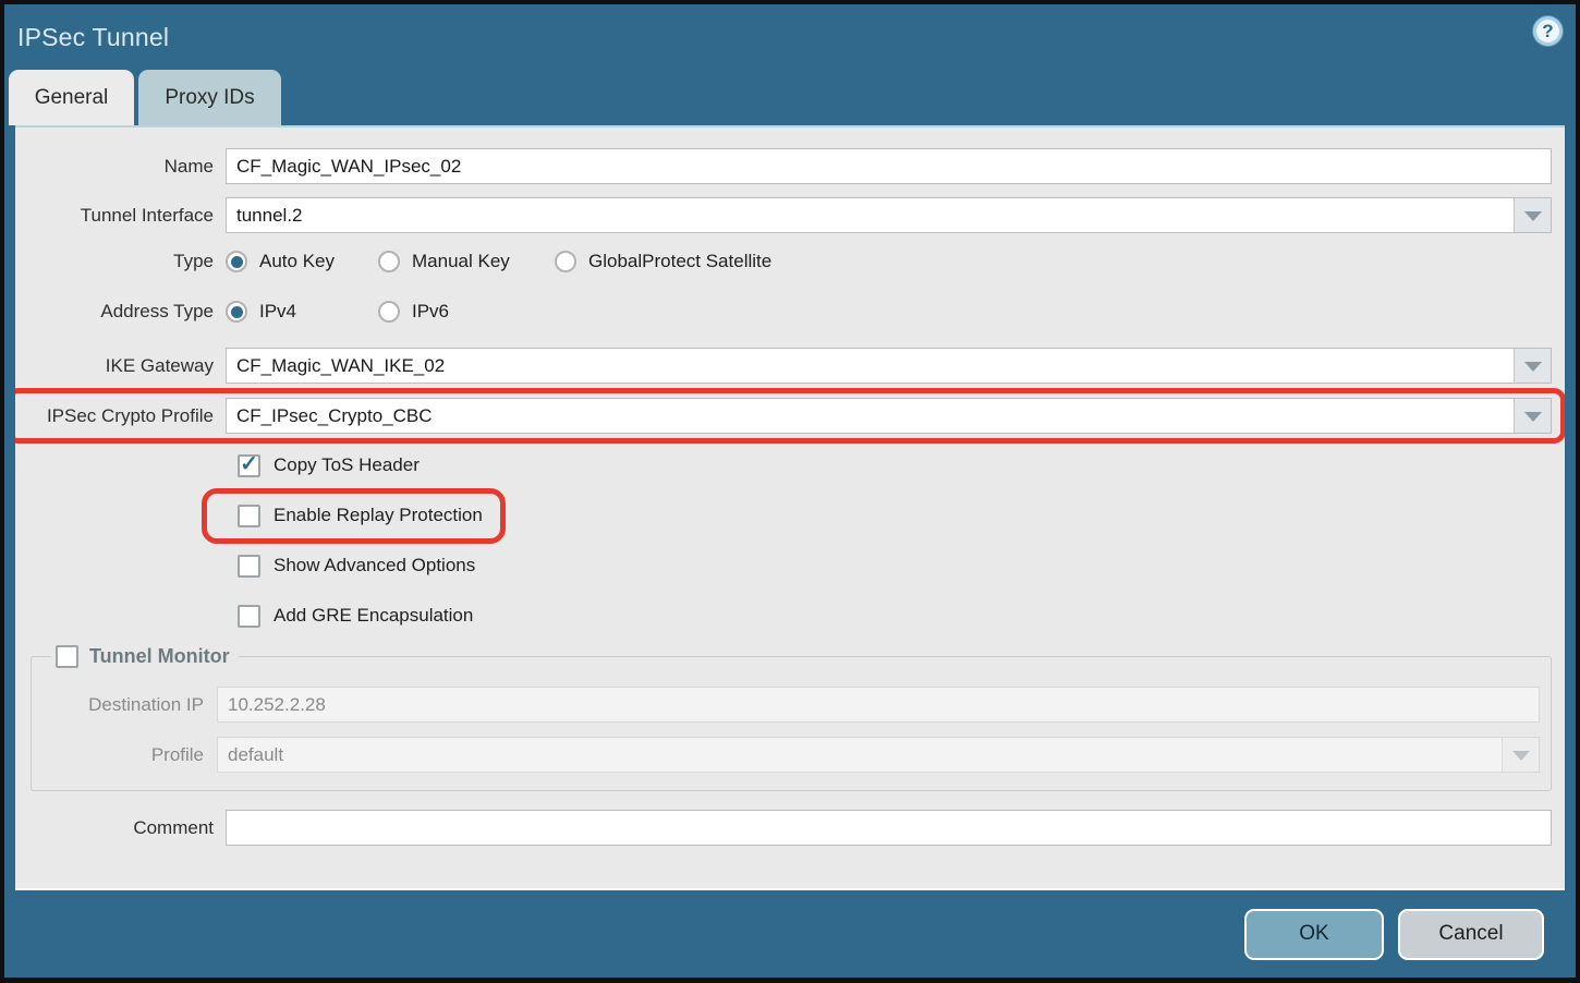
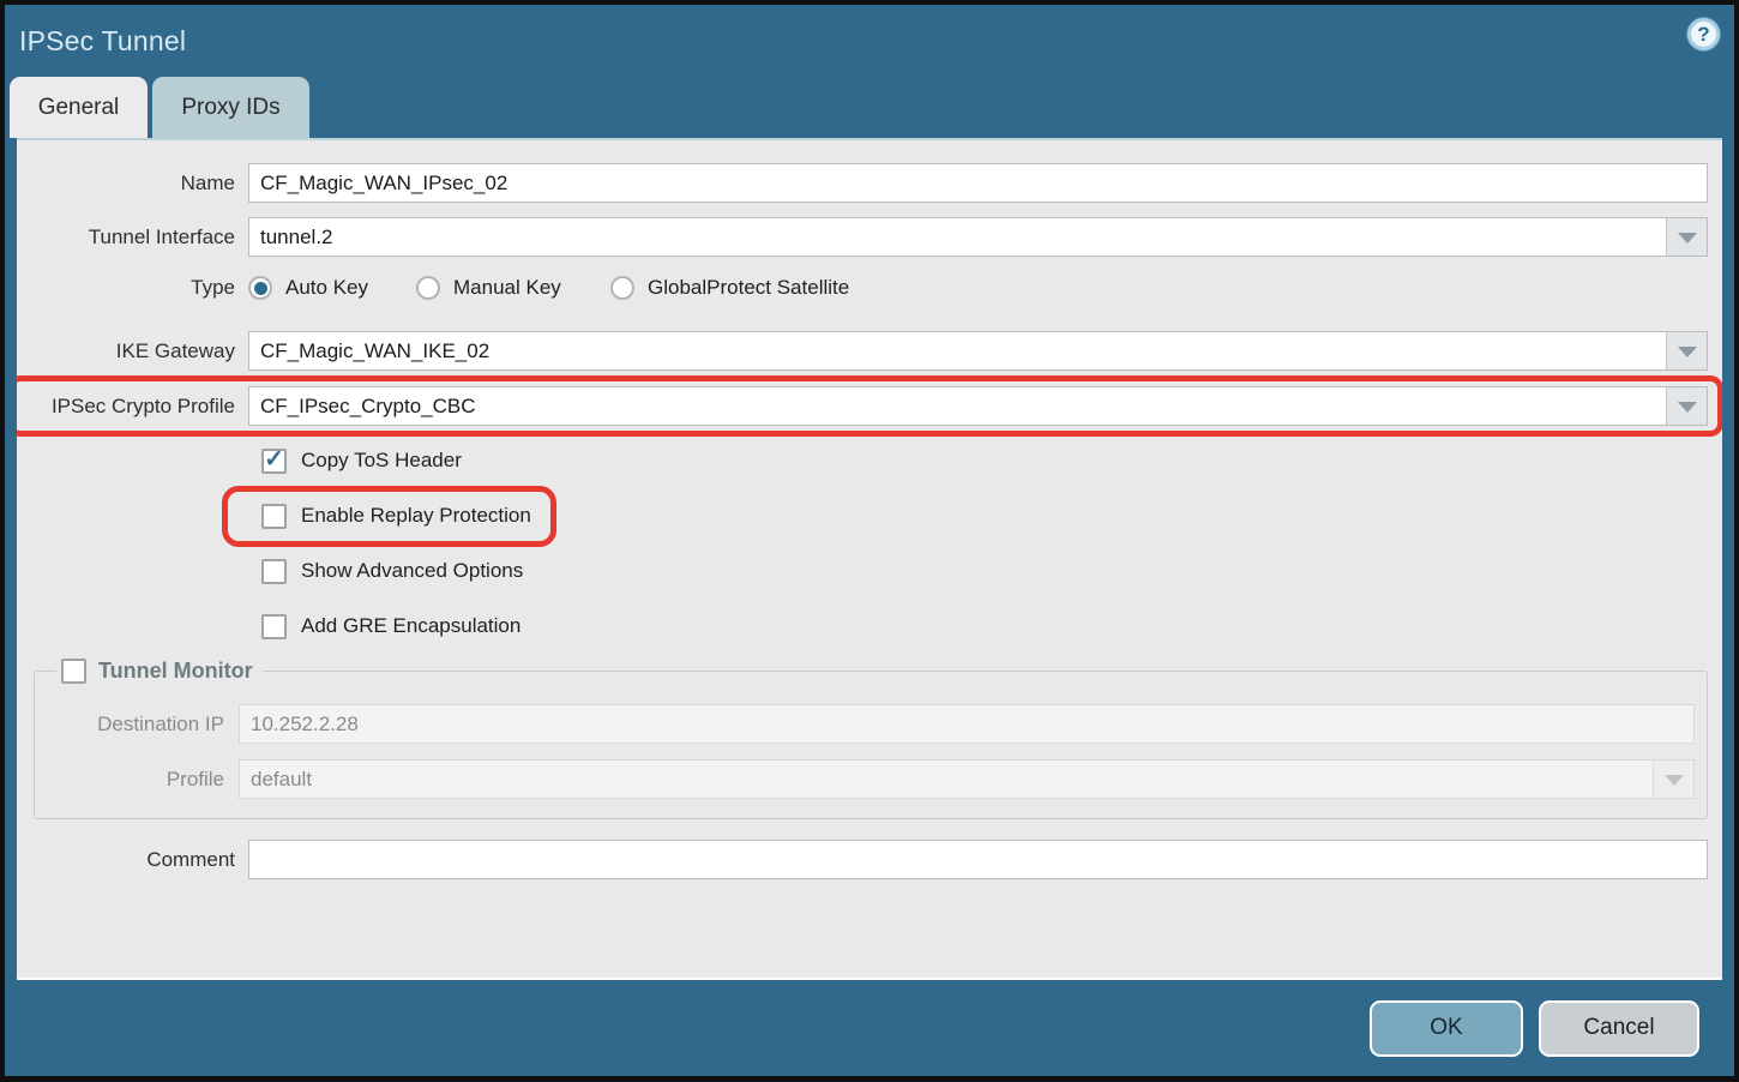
  IPSec Tunnel
  ?
  General
  Proxy IDs
  Name
  CF_Magic_WAN_IPsec_02
  Tunnel Interface
  tunnel.2
  Type
  Auto Key
  Manual Key
  GlobalProtect Satellite
- Address Type
- IPv4
- IPv6
  IKE Gateway
  CF_Magic_WAN_IKE_02
  IPSec Crypto Profile
  CF_IPsec_Crypto_CBC
  Copy ToS Header
  Enable Replay Protection
  Show Advanced Options
  Add GRE Encapsulation
  Tunnel Monitor
  Destination IP
  10.252.2.28
  Profile
  default
  Comment
  OK
  Cancel
